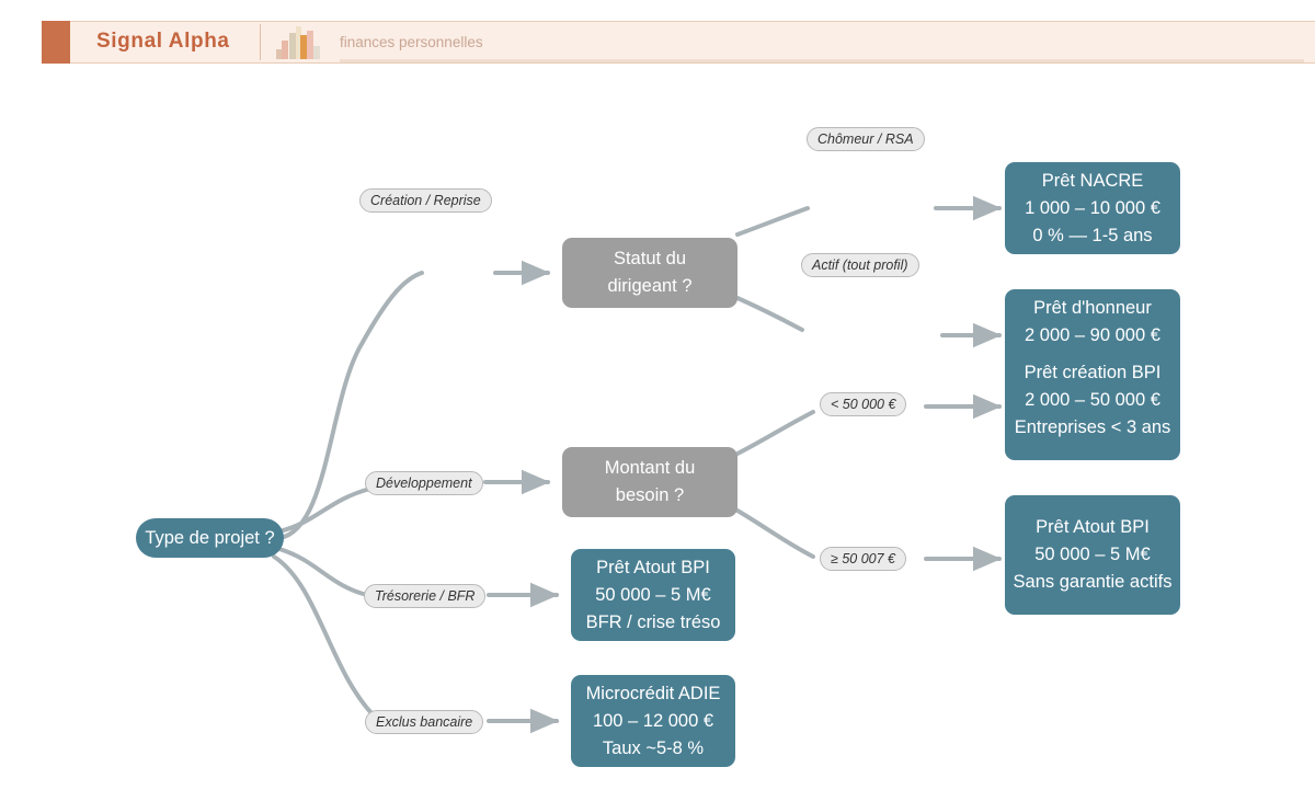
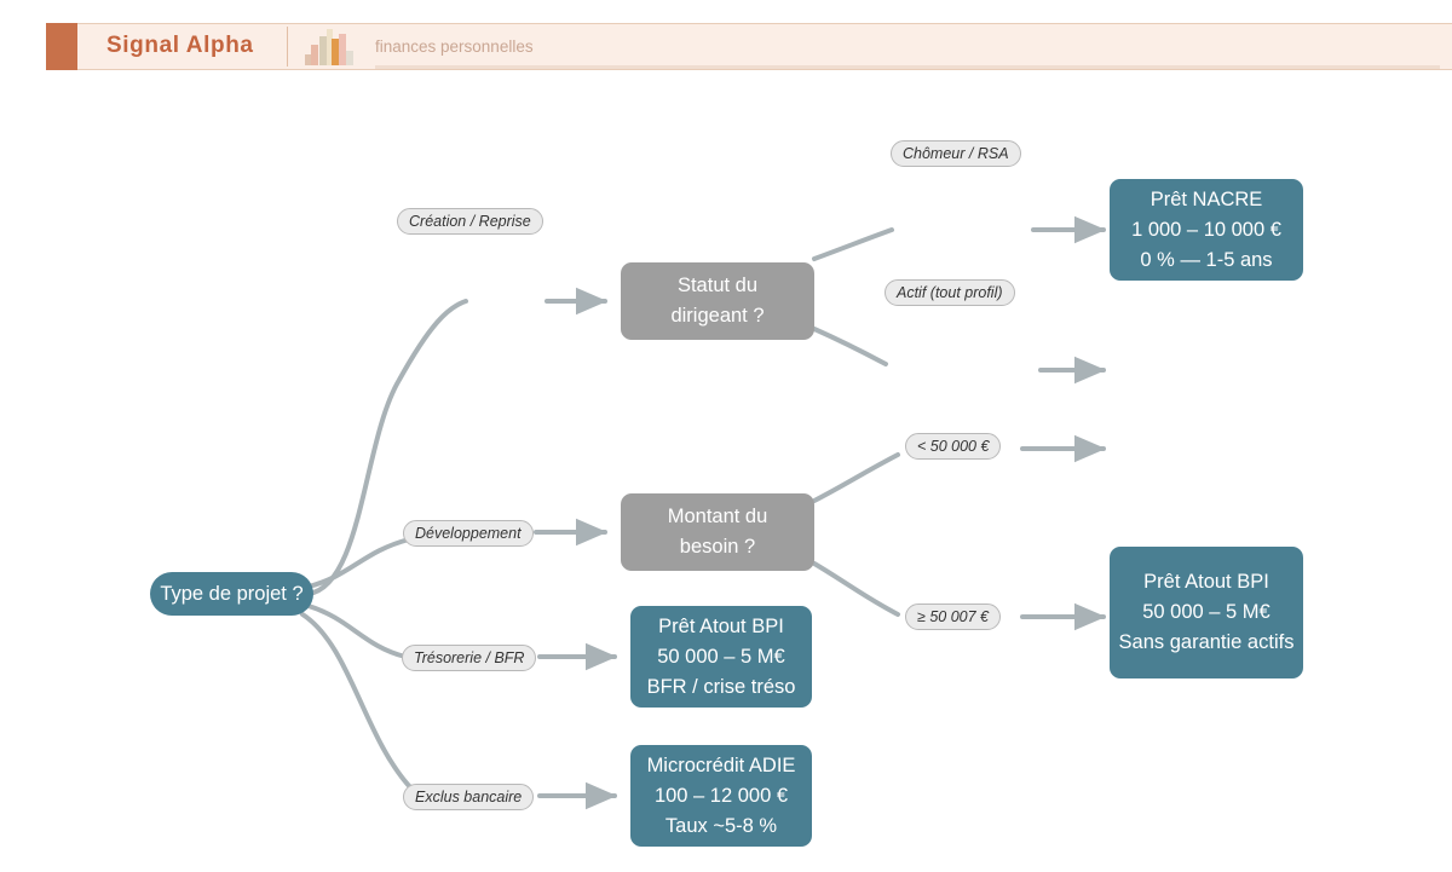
  Signal Alpha
  finances personnelles
  Type de projet ?
  Statut du
  dirigeant ?
  Montant du
  besoin ?
  Prêt NACRE
  1 000 – 10 000 €
  0 % — 1-5 ans
- Prêt d'honneur
- 2 000 – 90 000 €
- Prêt création BPI
- 2 000 – 50 000 €
- Entreprises < 3 ans
  Prêt Atout BPI
  50 000 – 5 M€
  Sans garantie actifs
  Prêt Atout BPI
  50 000 – 5 M€
  BFR / crise tréso
  Microcrédit ADIE
  100 – 12 000 €
  Taux ~5-8 %
  Création / Reprise
  Développement
  Trésorerie / BFR
  Exclus bancaire
  Chômeur / RSA
  Actif (tout profil)
  < 50 000 €
  ≥ 50 007 €
